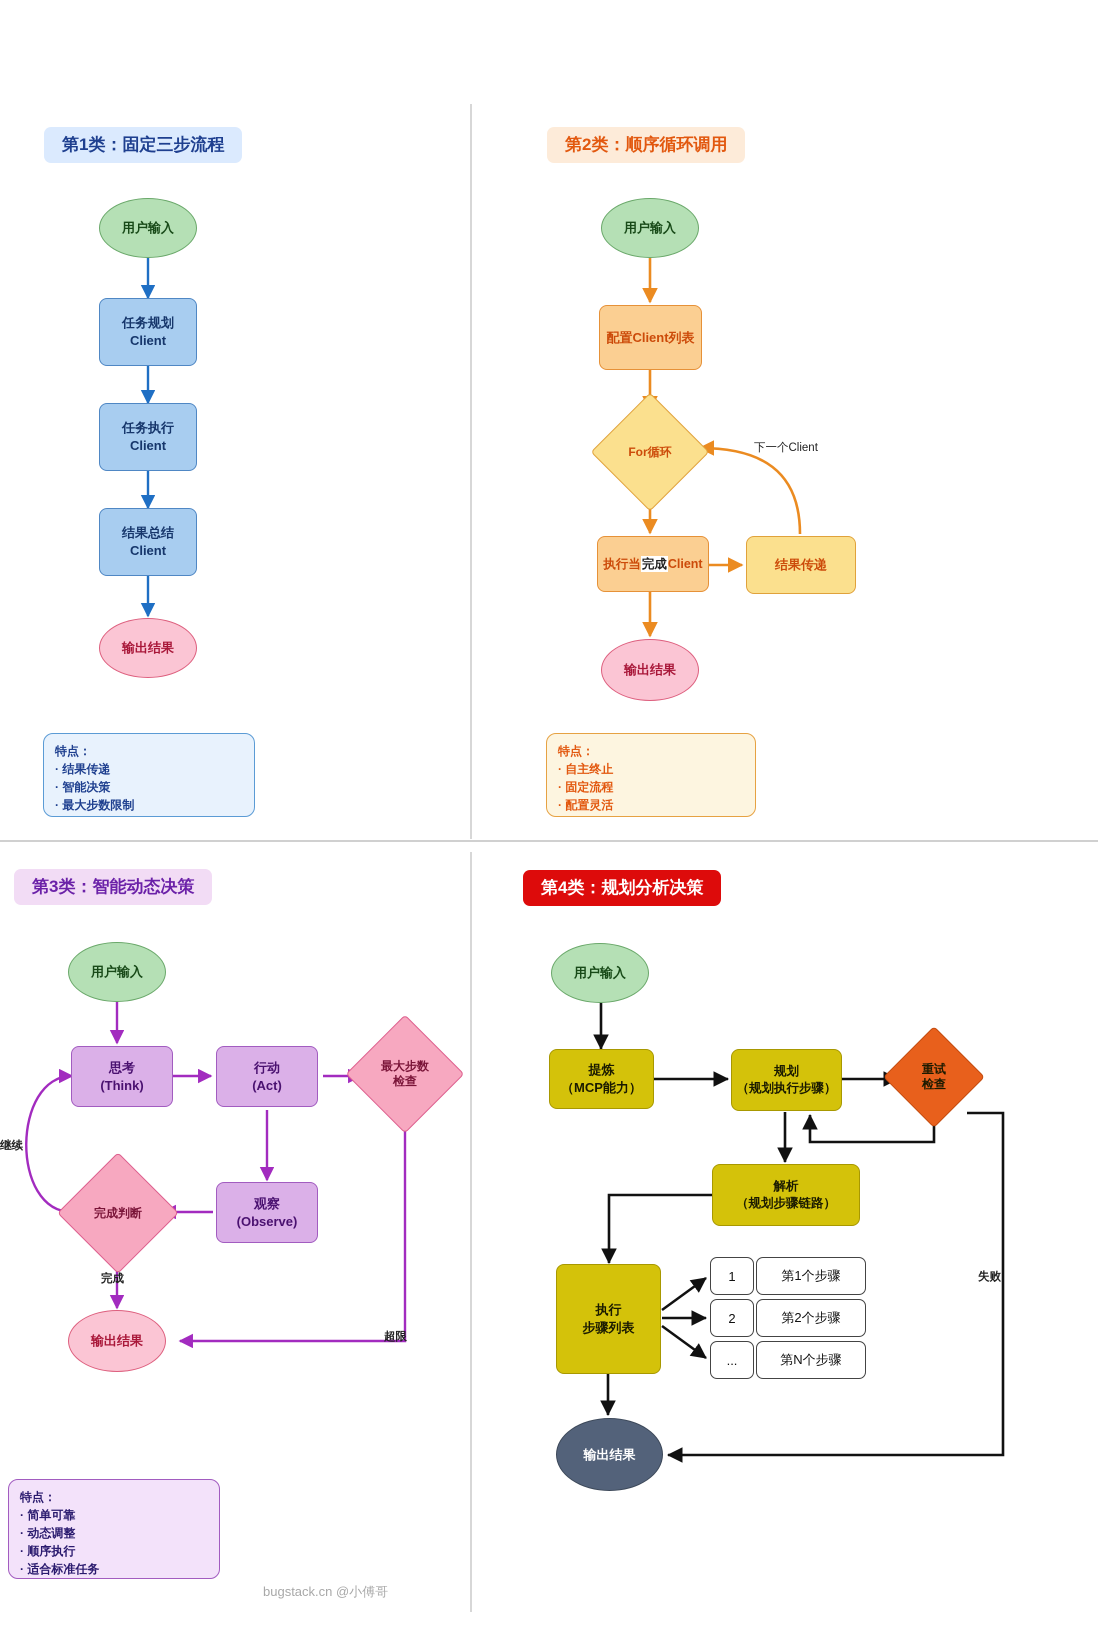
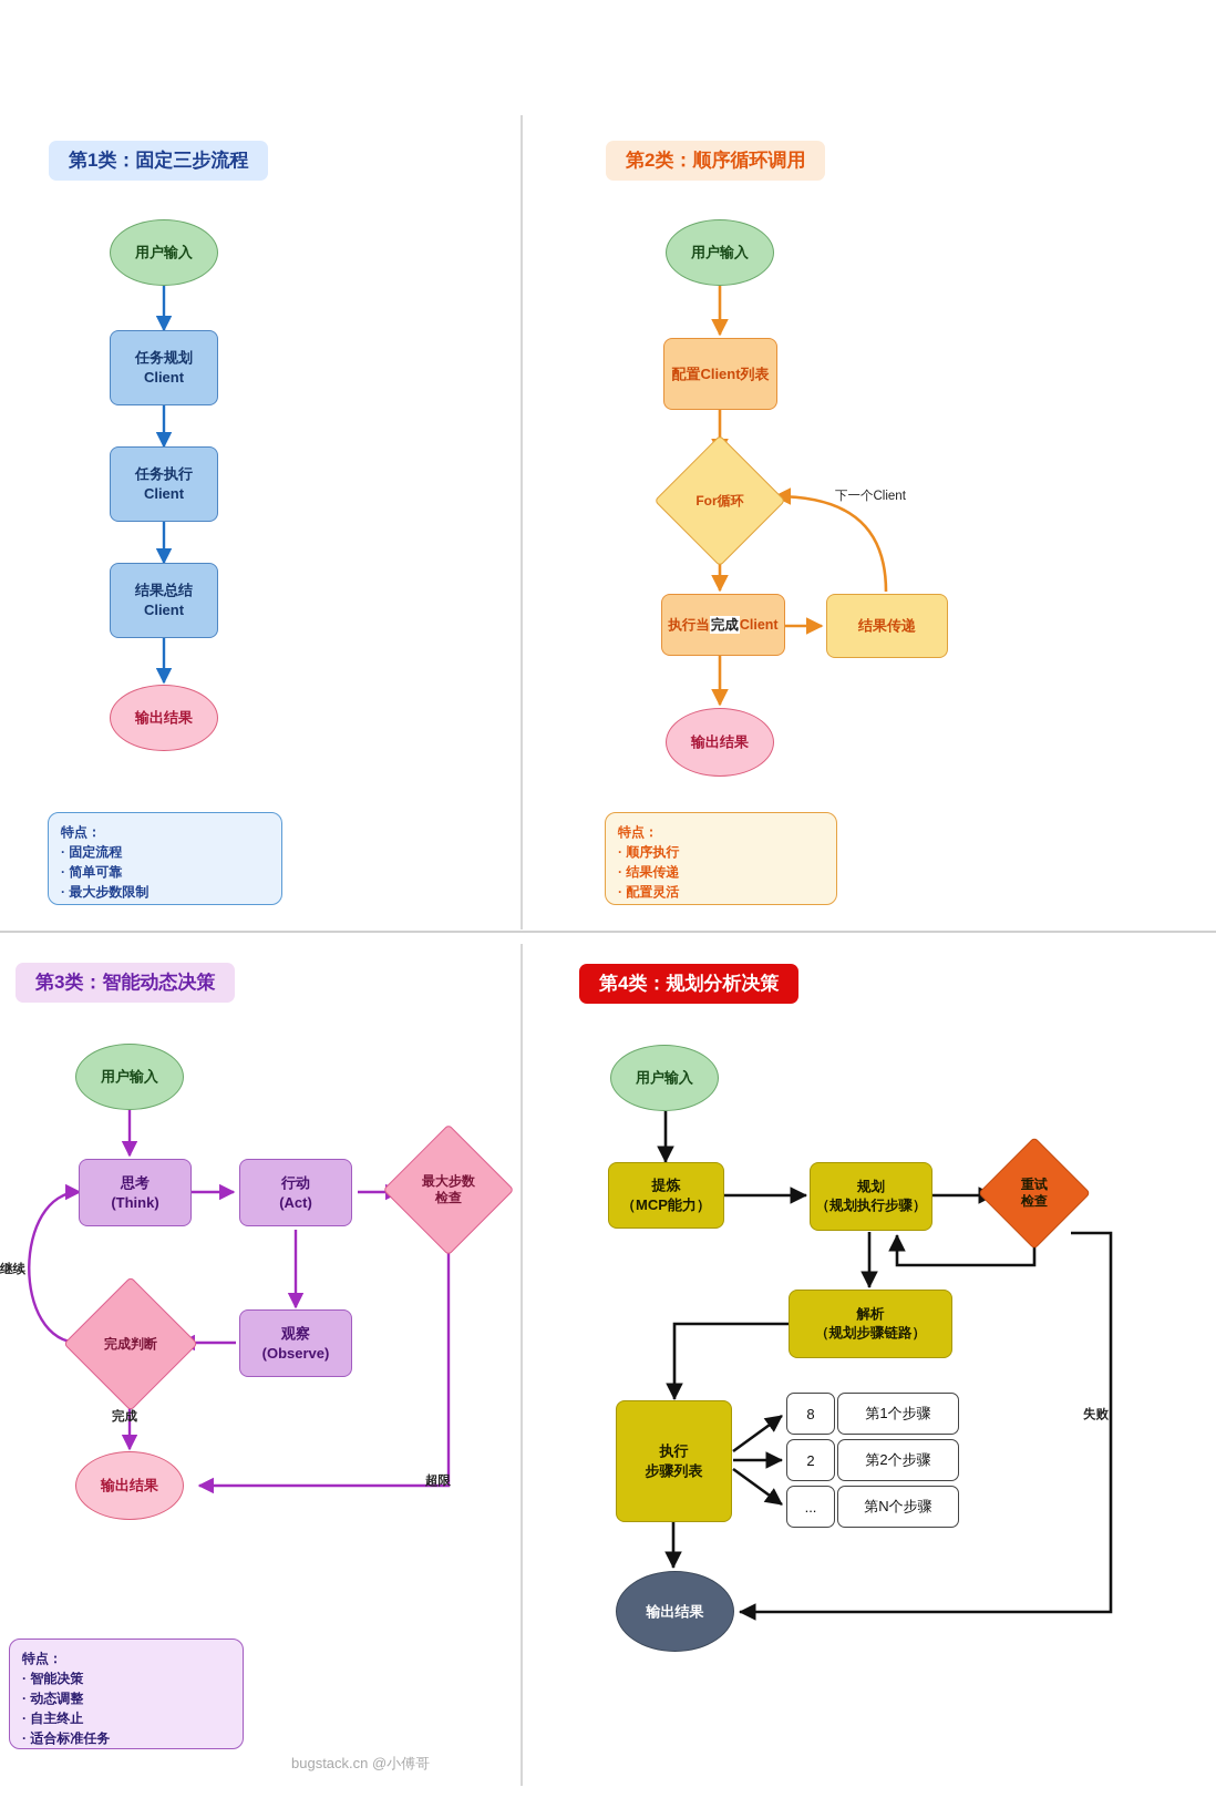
  第1类：固定三步流程
  用户输入
  任务规划
  Client
  任务执行
  Client
  结果总结
  Client
  输出结果
  特点：
- · 结果传递
+ · 固定流程
- · 智能决策
+ · 简单可靠
  · 最大步数限制
  第2类：顺序循环调用
  用户输入
  配置Client列表
  For循环
  执行当
  完成
  Client
  结果传递
  下一个Client
  输出结果
  特点：
- · 自主终止
+ · 顺序执行
- · 固定流程
+ · 结果传递
  · 配置灵活
  第3类：智能动态决策
  用户输入
  思考
  (Think)
  行动
  (Act)
  最大步数
  检查
  观察
  (Observe)
  完成判断
  继续
  完成
  超限
  输出结果
  特点：
- · 简单可靠
+ · 智能决策
  · 动态调整
- · 顺序执行
+ · 自主终止
  · 适合标准任务
  第4类：规划分析决策
  用户输入
  提炼
  （MCP能力）
  规划
  （规划执行步骤）
  重试
  检查
  解析
  （规划步骤链路）
  执行
  步骤列表
- 1
+ 8
  第1个步骤
  2
  第2个步骤
  ...
  第N个步骤
  失败
  输出结果
  bugstack.cn @小傅哥
